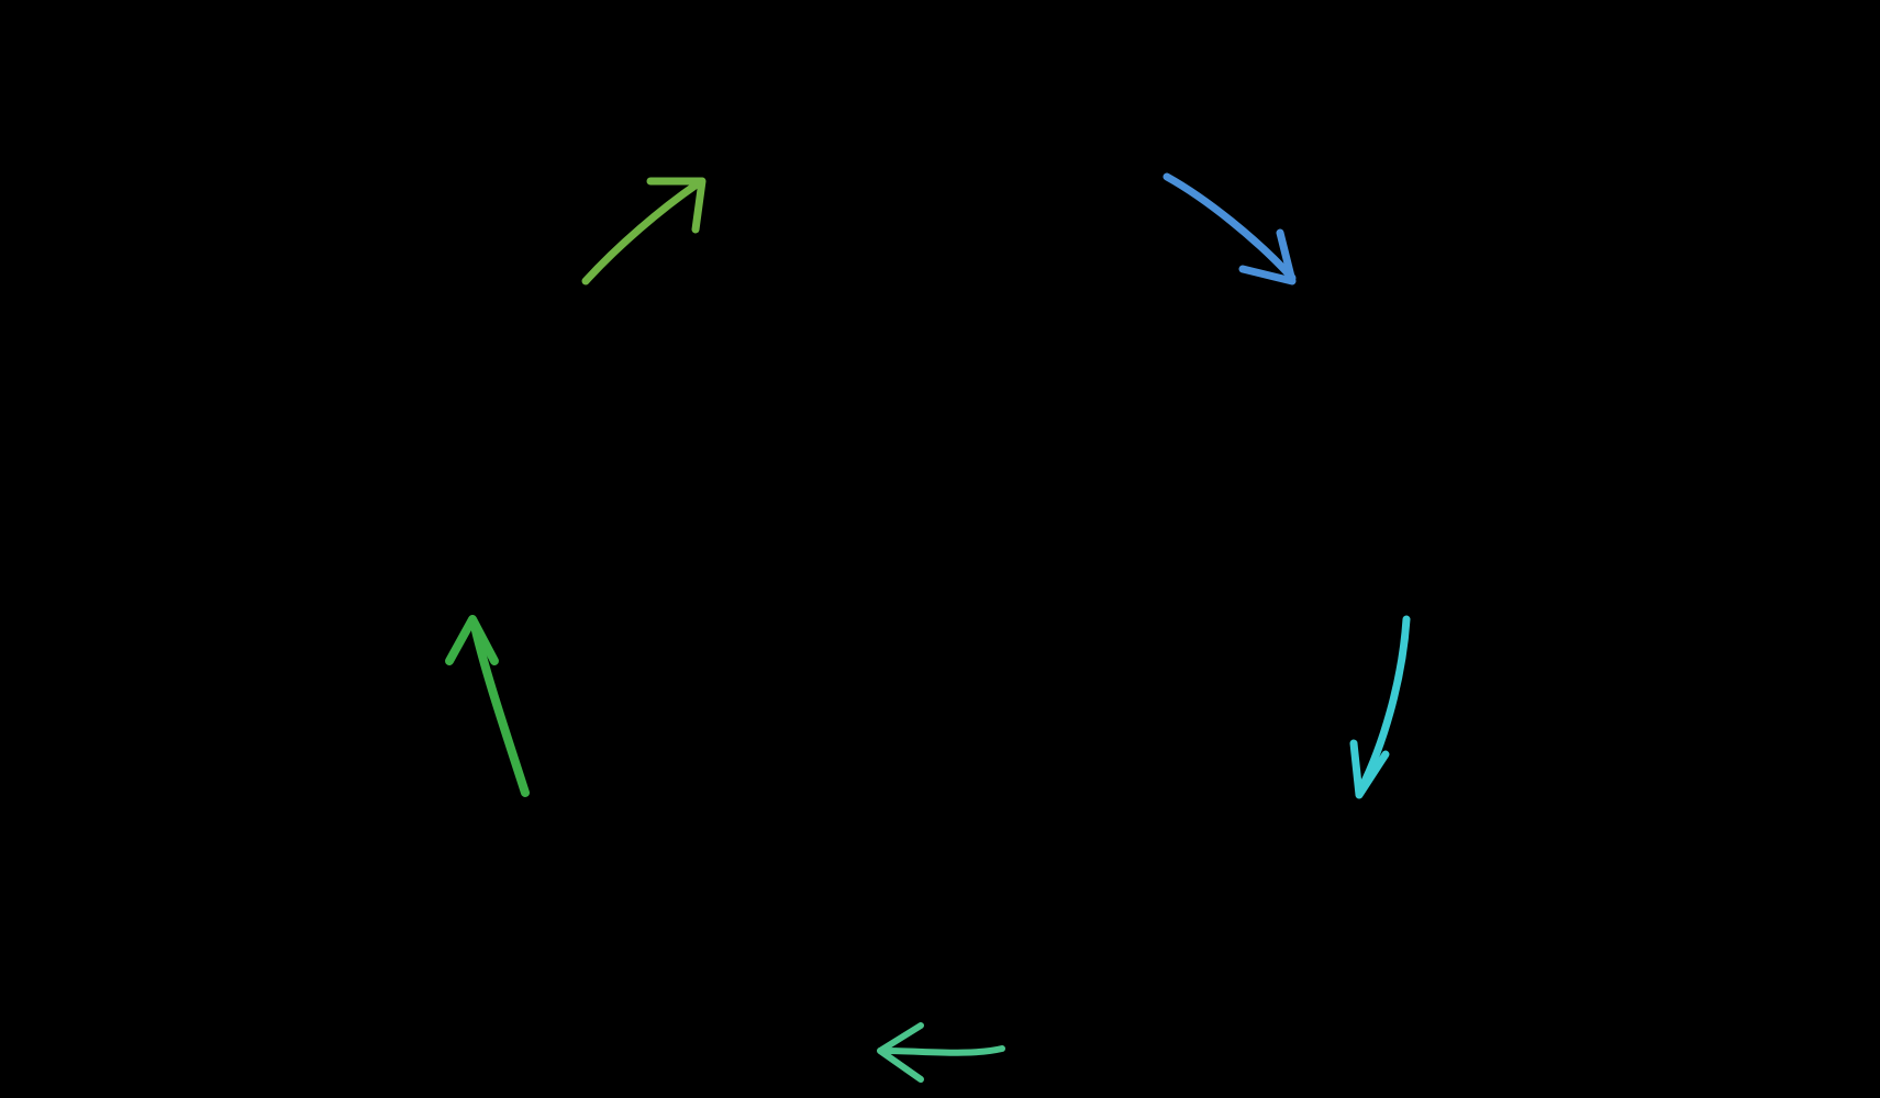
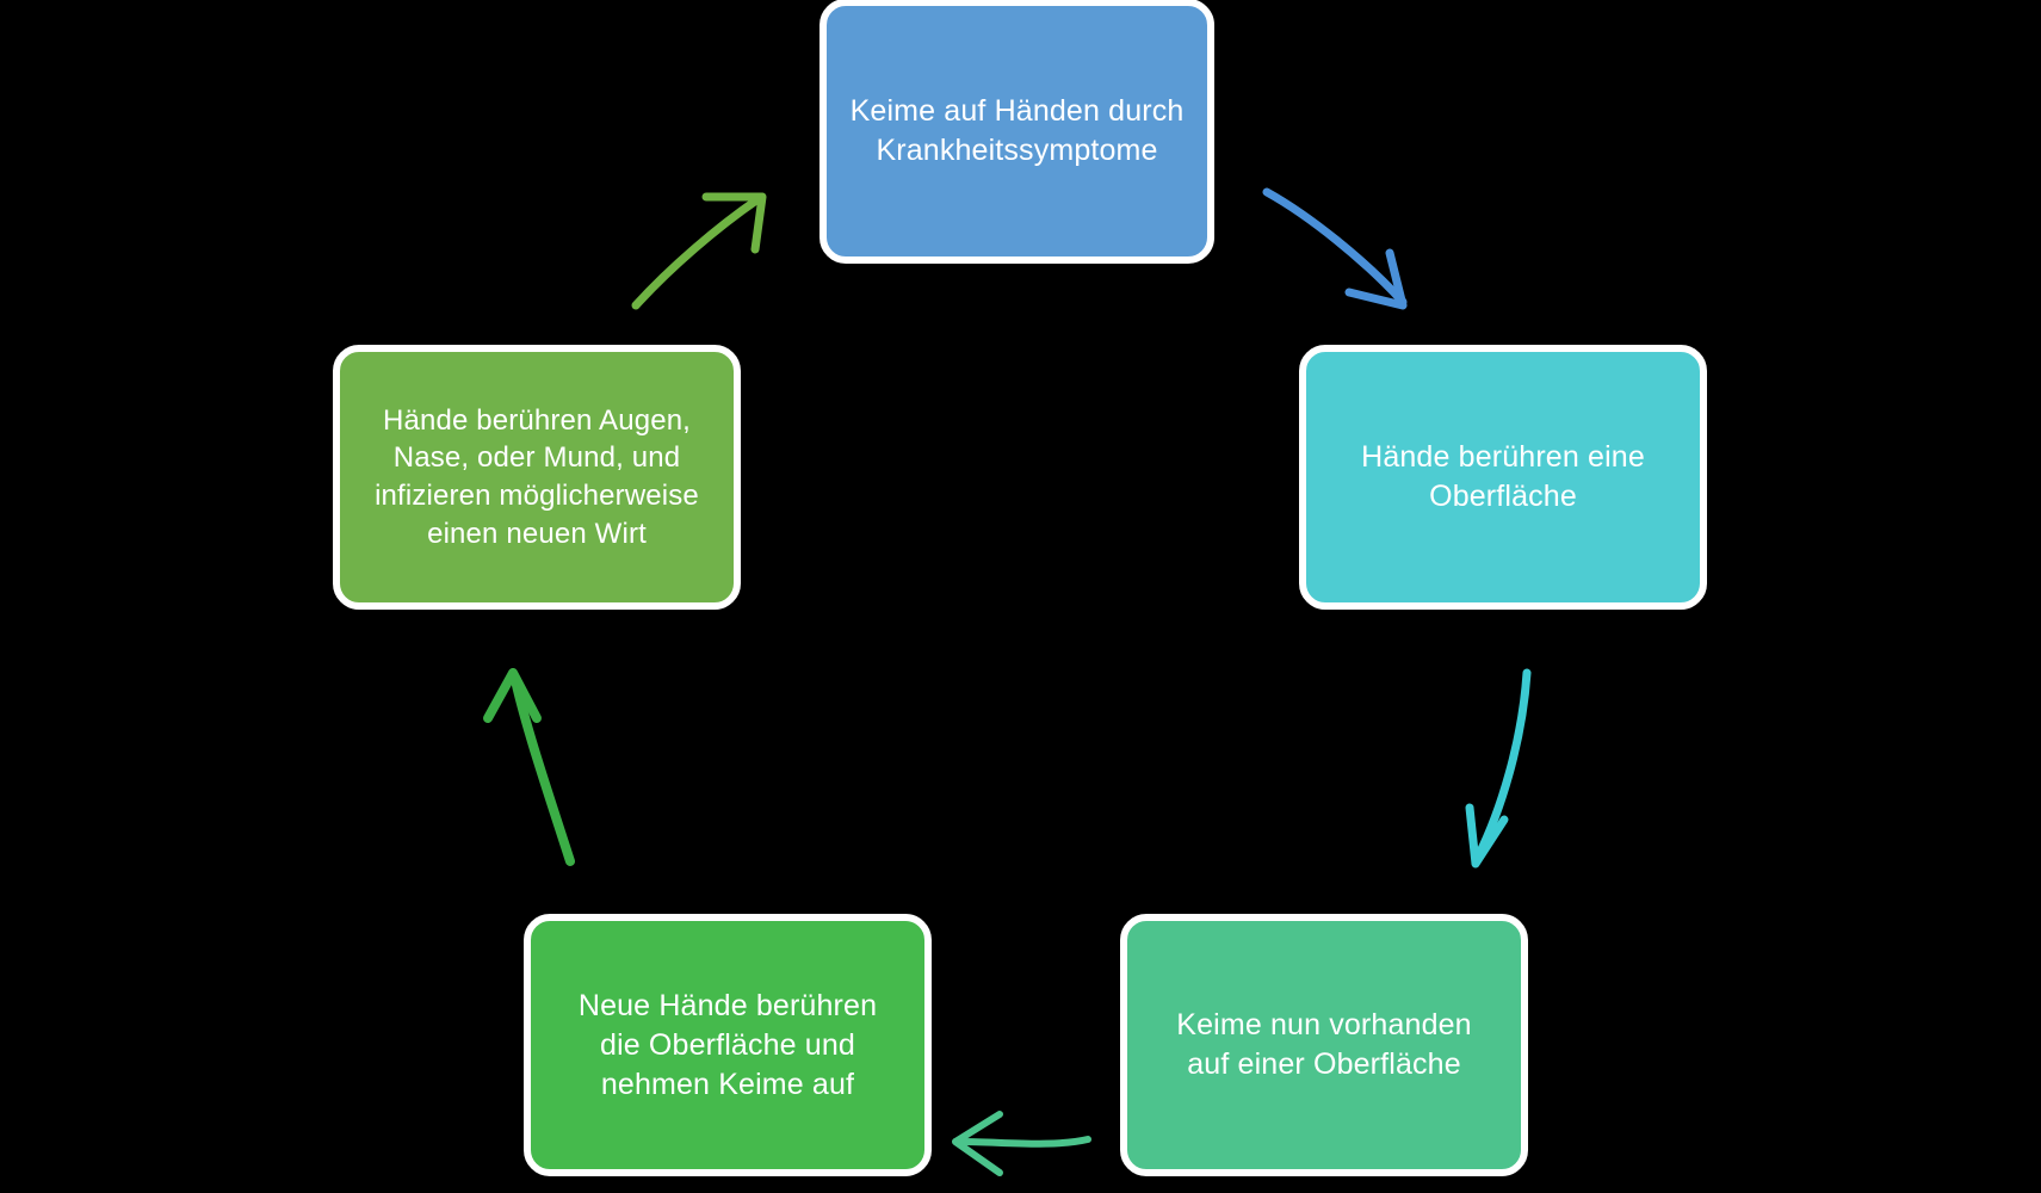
+ Keime auf Händen durch
+ Krankheitssymptome
+ Hände berühren eine
+ Oberfläche
+ Keime nun vorhanden
+ auf einer Oberfläche
+ Neue Hände berühren
+ die Oberfläche und
+ nehmen Keime auf
+ Hände berühren Augen,
+ Nase, oder Mund, und
+ infizieren möglicherweise
+ einen neuen Wirt
